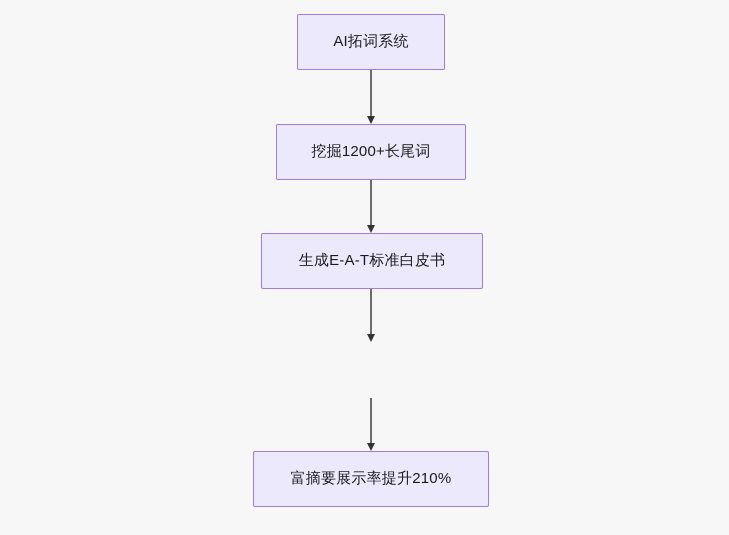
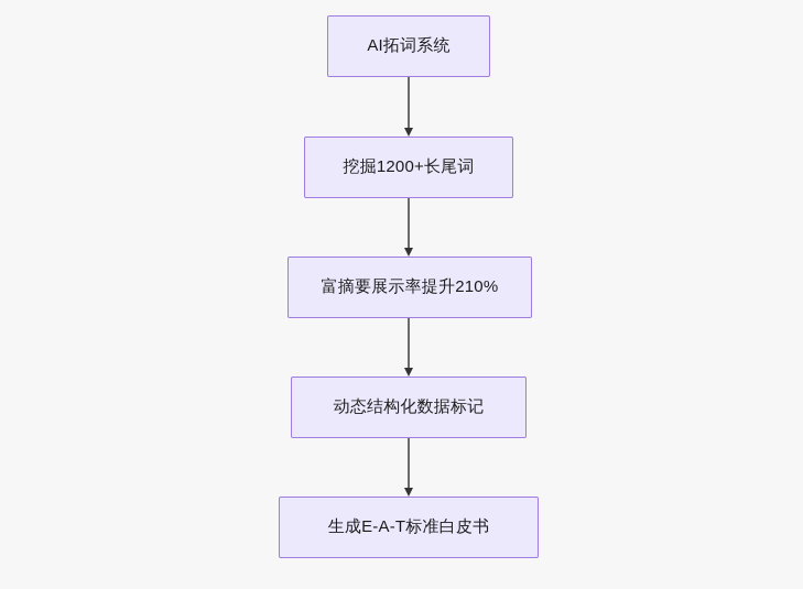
  AI拓词系统
  挖掘1200+长尾词
- 生成E-A-T标准白皮书
+ 富摘要展示率提升210%
+ 动态结构化数据标记
- 富摘要展示率提升210%
+ 生成E-A-T标准白皮书
